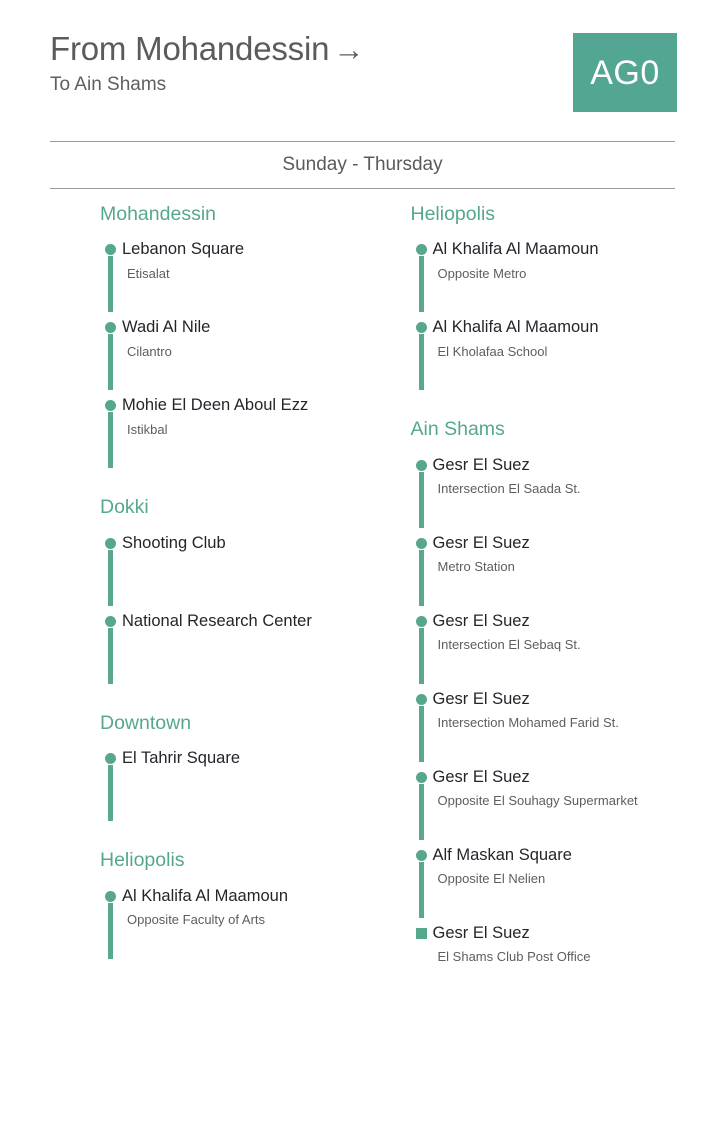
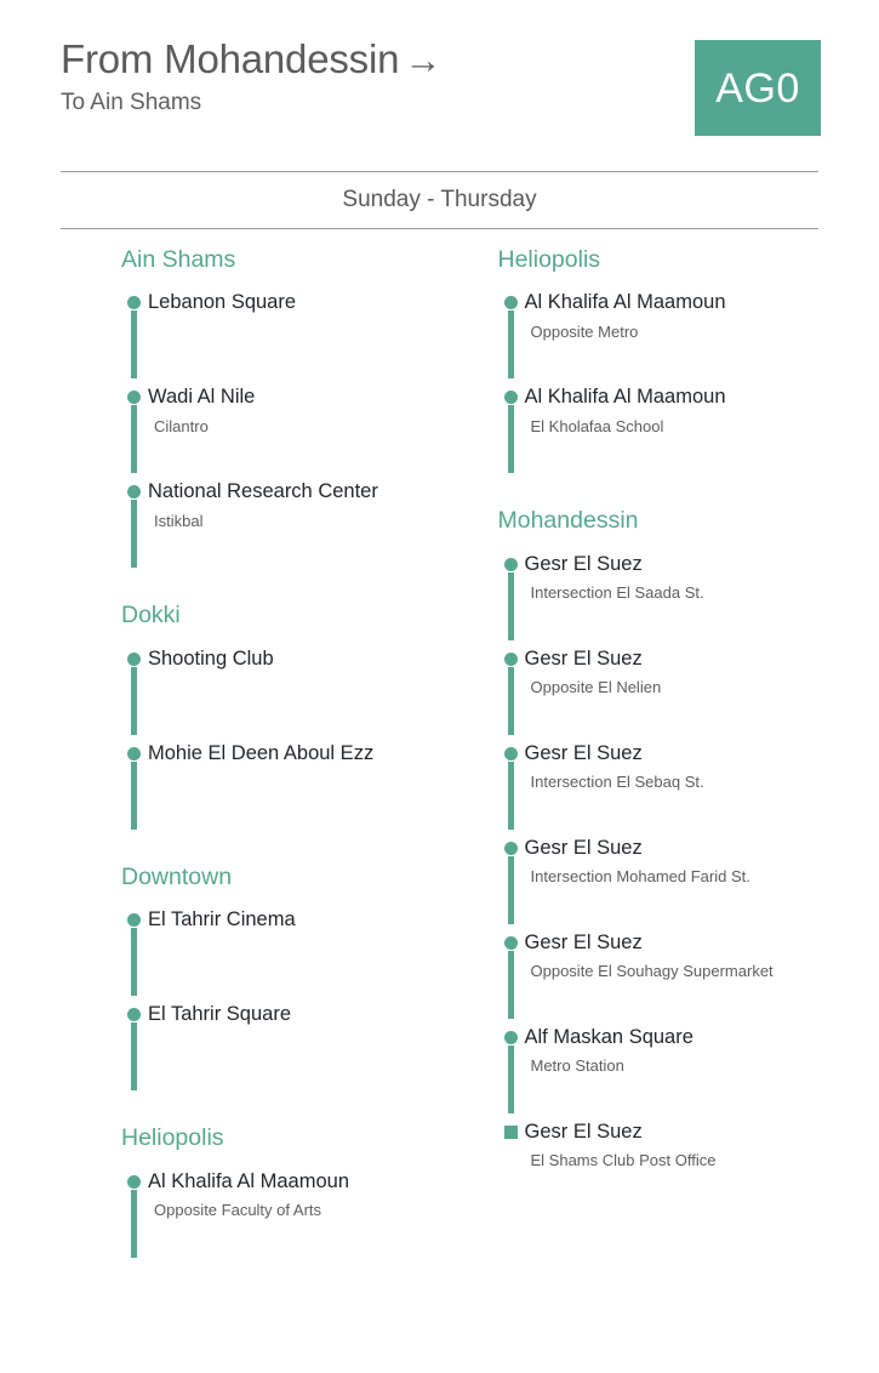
  From Mohandessin→
  To Ain Shams
  AG0
  Sunday - Thursday
- Mohandessin
+ Ain Shams
  Lebanon Square
- Etisalat
  Wadi Al Nile
  Cilantro
- Mohie El Deen Aboul Ezz
+ National Research Center
  Istikbal
  Dokki
  Shooting Club
- National Research Center
+ Mohie El Deen Aboul Ezz
  Downtown
+ El Tahrir Cinema
  El Tahrir Square
  Heliopolis
  Al Khalifa Al Maamoun
  Opposite Faculty of Arts
  Heliopolis
  Al Khalifa Al Maamoun
  Opposite Metro
  Al Khalifa Al Maamoun
  El Kholafaa School
- Ain Shams
+ Mohandessin
  Gesr El Suez
  Intersection El Saada St.
  Gesr El Suez
- Metro Station
+ Opposite El Nelien
  Gesr El Suez
  Intersection El Sebaq St.
  Gesr El Suez
  Intersection Mohamed Farid St.
  Gesr El Suez
  Opposite El Souhagy Supermarket
  Alf Maskan Square
- Opposite El Nelien
+ Metro Station
  Gesr El Suez
  El Shams Club Post Office
